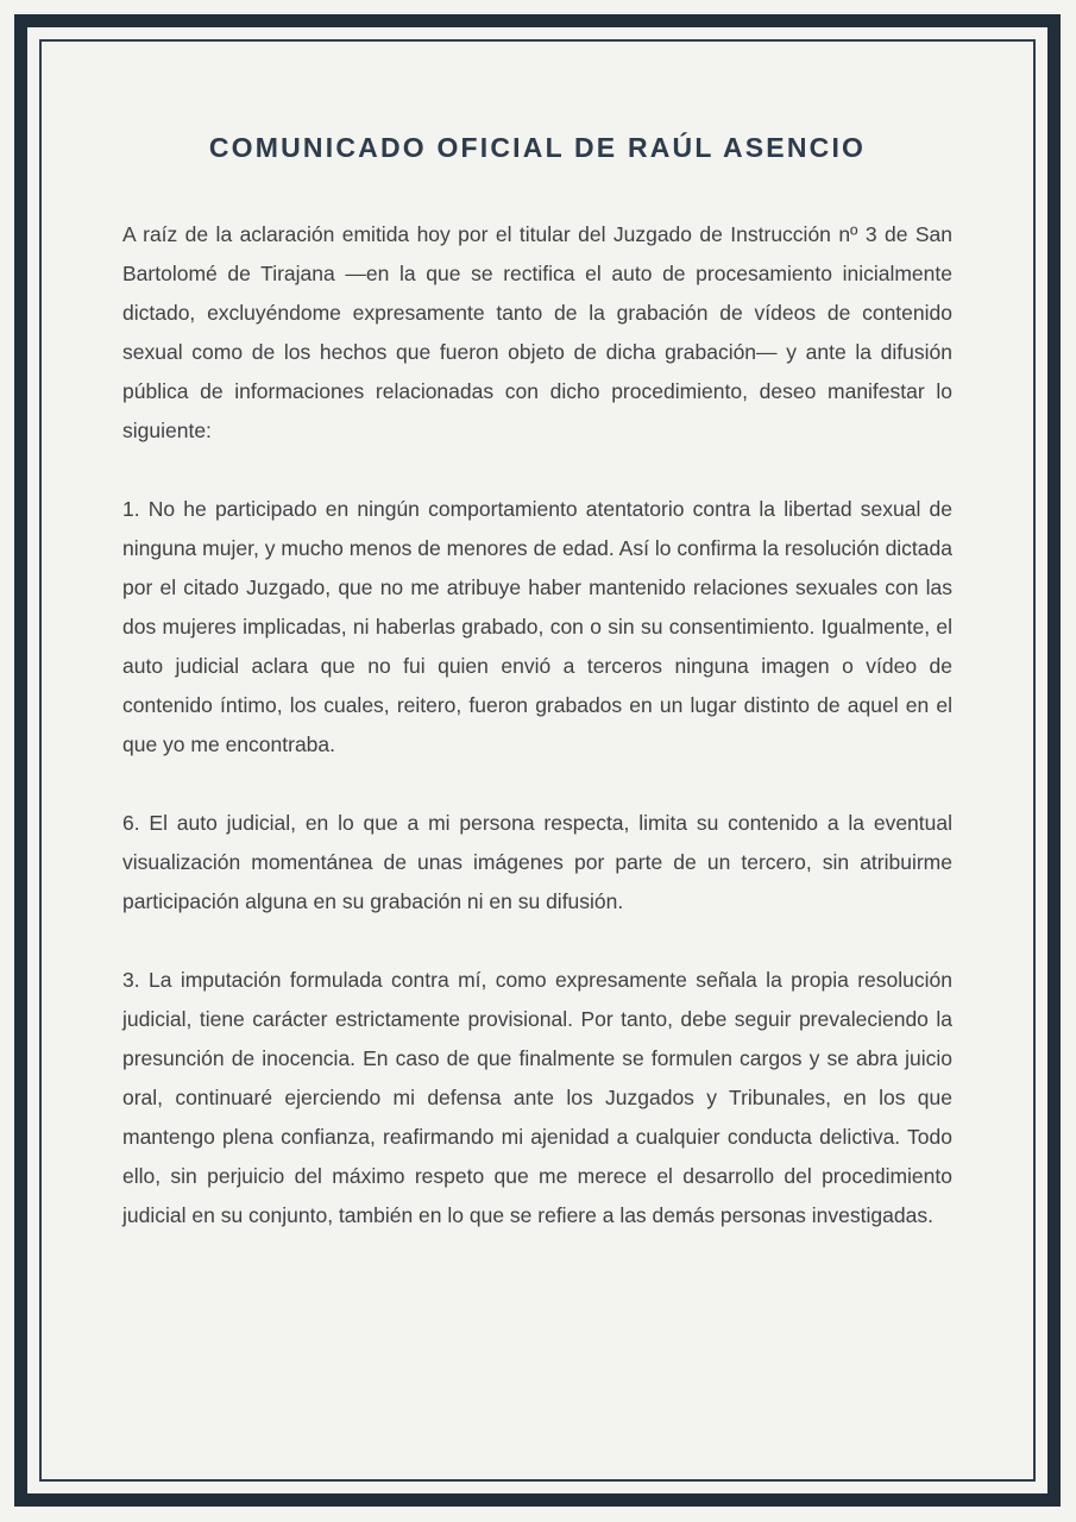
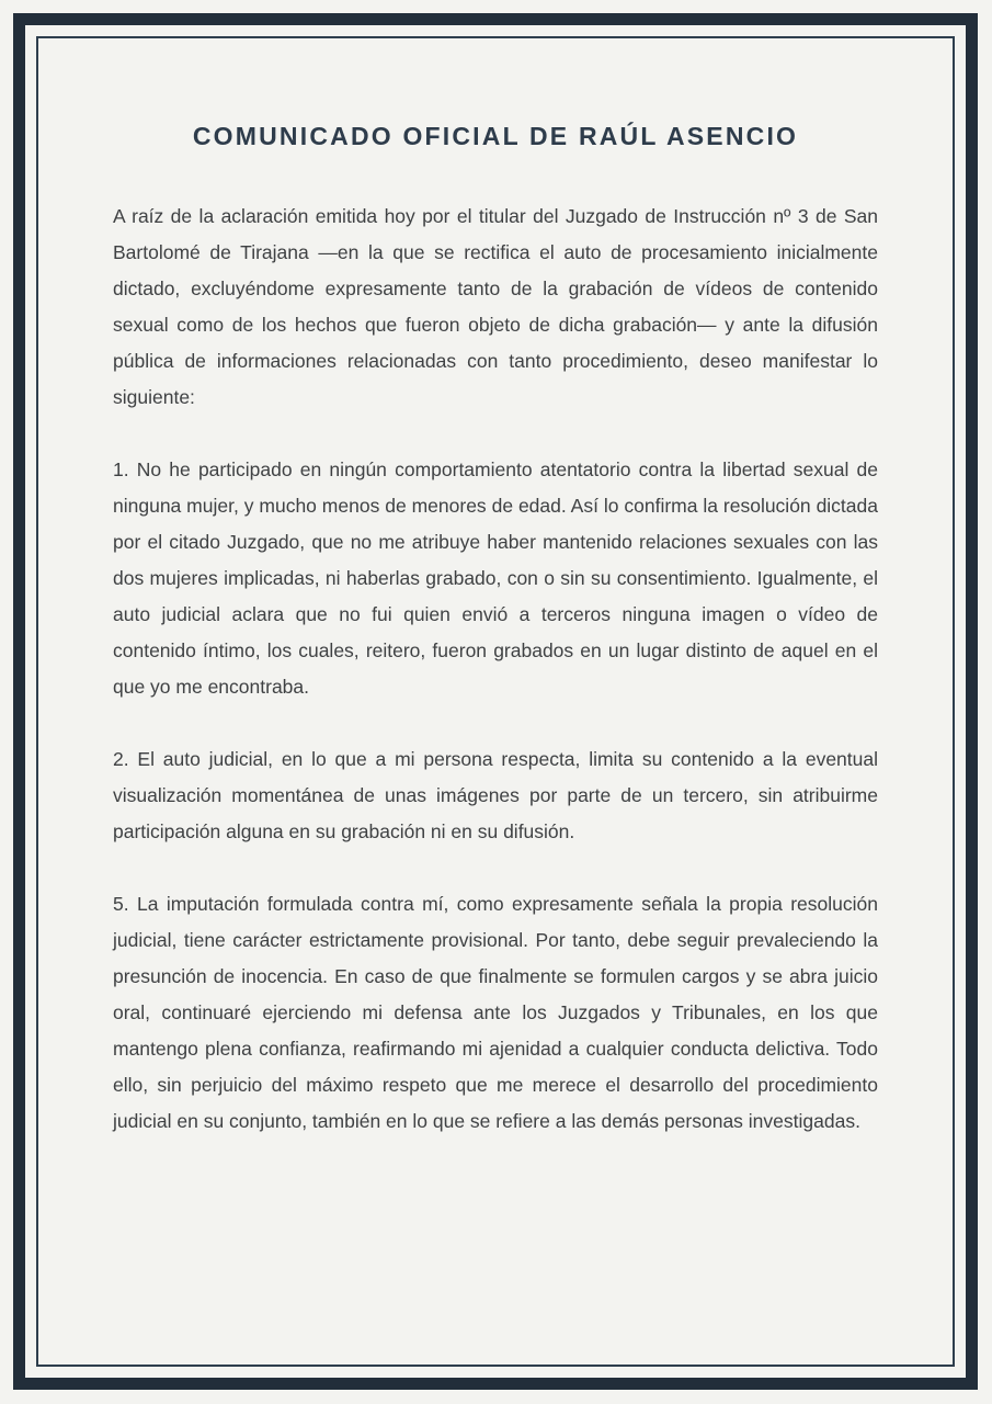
  COMUNICADO OFICIAL DE RAÚL ASENCIO
- A raíz de la aclaración emitida hoy por el titular del Juzgado de Instrucción nº 3 de San Bartolomé de Tirajana —en la que se rectifica el auto de procesamiento inicialmente dictado, excluyéndome expresamente tanto de la grabación de vídeos de contenido sexual como de los hechos que fueron objeto de dicha grabación— y ante la difusión pública de informaciones relacionadas con dicho procedimiento, deseo manifestar lo siguiente:
+ A raíz de la aclaración emitida hoy por el titular del Juzgado de Instrucción nº 3 de San Bartolomé de Tirajana —en la que se rectifica el auto de procesamiento inicialmente dictado, excluyéndome expresamente tanto de la grabación de vídeos de contenido sexual como de los hechos que fueron objeto de dicha grabación— y ante la difusión pública de informaciones relacionadas con tanto procedimiento, deseo manifestar lo siguiente:
  1. No he participado en ningún comportamiento atentatorio contra la libertad sexual de ninguna mujer, y mucho menos de menores de edad. Así lo confirma la resolución dictada por el citado Juzgado, que no me atribuye haber mantenido relaciones sexuales con las dos mujeres implicadas, ni haberlas grabado, con o sin su consentimiento. Igualmente, el auto judicial aclara que no fui quien envió a terceros ninguna imagen o vídeo de contenido íntimo, los cuales, reitero, fueron grabados en un lugar distinto de aquel en el que yo me encontraba.
- 6. El auto judicial, en lo que a mi persona respecta, limita su contenido a la eventual visualización momentánea de unas imágenes por parte de un tercero, sin atribuirme participación alguna en su grabación ni en su difusión.
+ 2. El auto judicial, en lo que a mi persona respecta, limita su contenido a la eventual visualización momentánea de unas imágenes por parte de un tercero, sin atribuirme participación alguna en su grabación ni en su difusión.
- 3. La imputación formulada contra mí, como expresamente señala la propia resolución judicial, tiene carácter estrictamente provisional. Por tanto, debe seguir prevaleciendo la presunción de inocencia. En caso de que finalmente se formulen cargos y se abra juicio oral, continuaré ejerciendo mi defensa ante los Juzgados y Tribunales, en los que mantengo plena confianza, reafirmando mi ajenidad a cualquier conducta delictiva. Todo ello, sin perjuicio del máximo respeto que me merece el desarrollo del procedimiento judicial en su conjunto, también en lo que se refiere a las demás personas investigadas.
+ 5. La imputación formulada contra mí, como expresamente señala la propia resolución judicial, tiene carácter estrictamente provisional. Por tanto, debe seguir prevaleciendo la presunción de inocencia. En caso de que finalmente se formulen cargos y se abra juicio oral, continuaré ejerciendo mi defensa ante los Juzgados y Tribunales, en los que mantengo plena confianza, reafirmando mi ajenidad a cualquier conducta delictiva. Todo ello, sin perjuicio del máximo respeto que me merece el desarrollo del procedimiento judicial en su conjunto, también en lo que se refiere a las demás personas investigadas.
